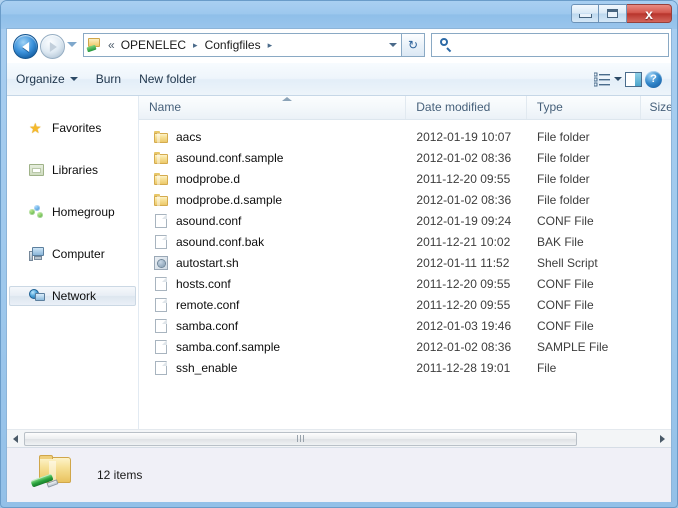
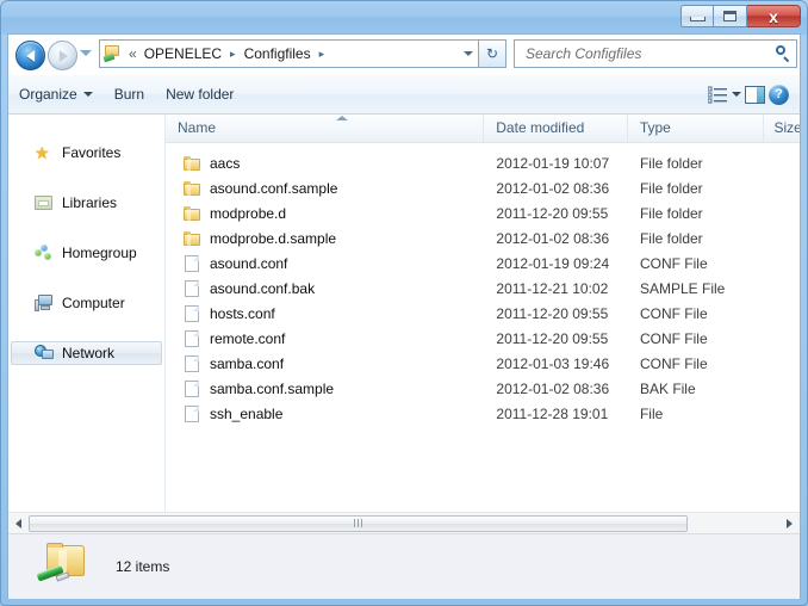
  x
  «
  OPENELEC
  ▸
  Configfiles
  ▸
  ↻
+ Search Configfiles
  Organize
  Burn
  New folder
  ?
  ★
  Favorites
  Libraries
  Homegroup
  Computer
  Network
  Name
  Date modified
  Type
  Size
  aacs
  2012-01-19 10:07
  File folder
  asound.conf.sample
  2012-01-02 08:36
  File folder
  modprobe.d
  2011-12-20 09:55
  File folder
  modprobe.d.sample
  2012-01-02 08:36
  File folder
  asound.conf
  2012-01-19 09:24
  CONF File
  asound.conf.bak
  2011-12-21 10:02
- BAK File
+ SAMPLE File
- autostart.sh
- 2012-01-11 11:52
- Shell Script
  hosts.conf
  2011-12-20 09:55
  CONF File
  remote.conf
  2011-12-20 09:55
  CONF File
  samba.conf
  2012-01-03 19:46
  CONF File
  samba.conf.sample
  2012-01-02 08:36
- SAMPLE File
+ BAK File
  ssh_enable
  2011-12-28 19:01
  File
  12 items
